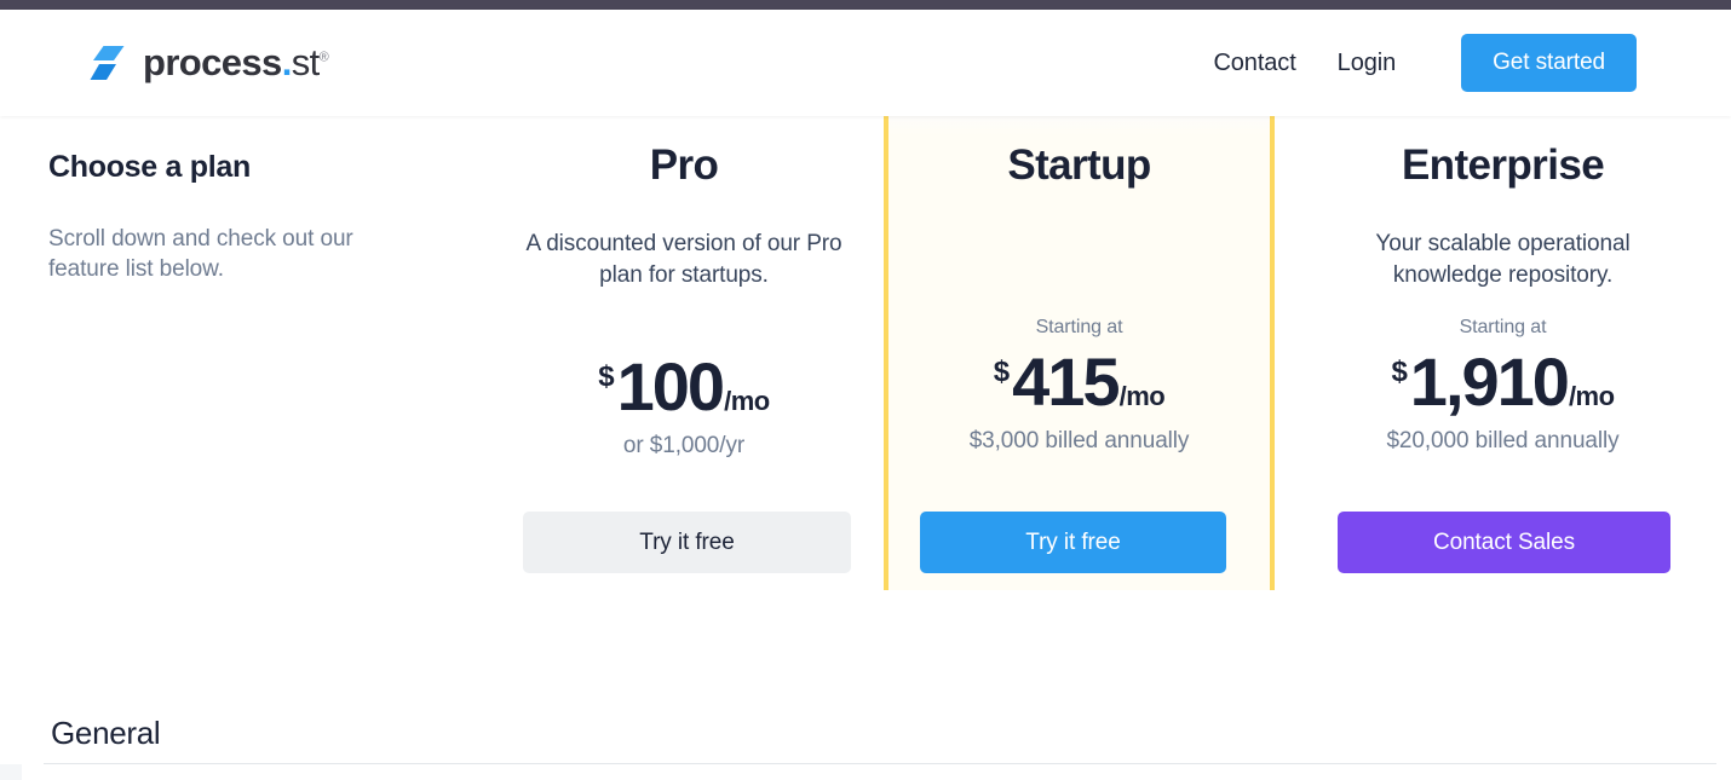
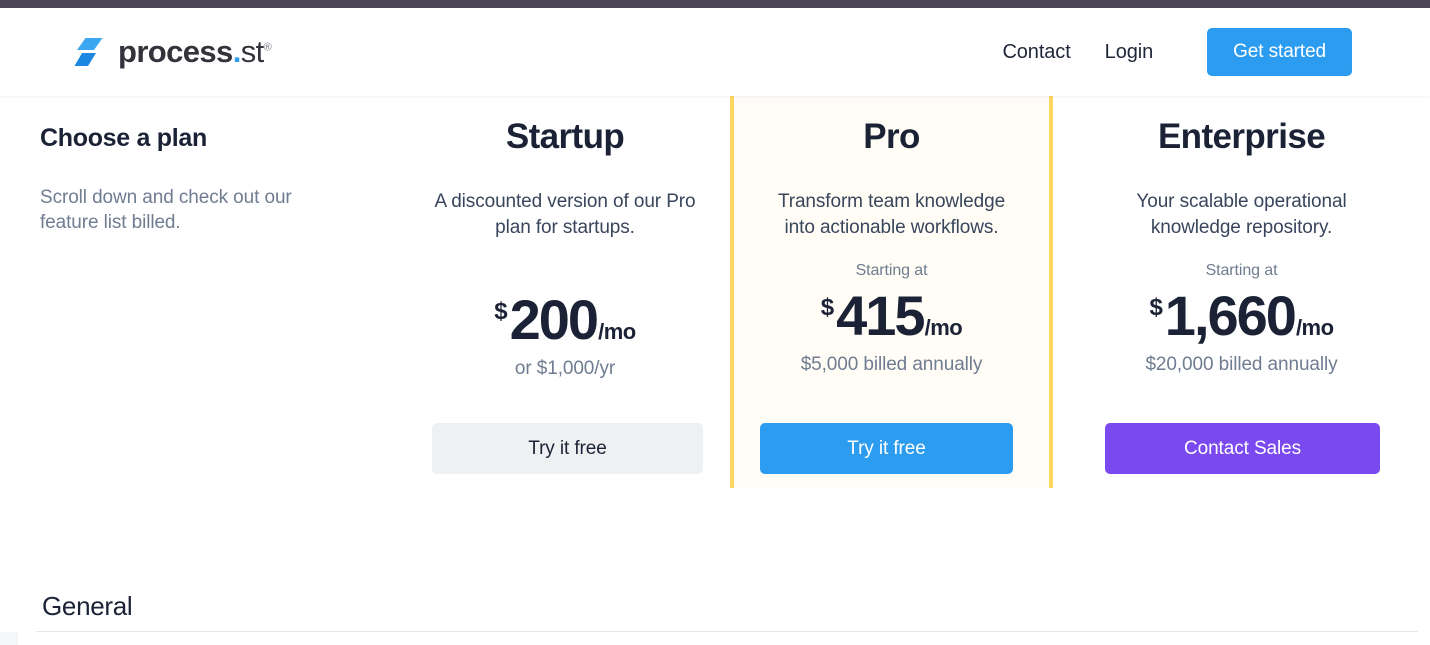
  process.st®
  Contact
  Login
  Get started
  Choose a plan
- Scroll down and check out our feature list below.
+ Scroll down and check out our feature list billed.
- Pro
+ Startup
  A discounted version of our Pro plan for startups.
  $
- 100
+ 200
  /mo
  or $1,000/yr
  Try it free
- Startup
+ Pro
+ Transform team knowledge into actionable workflows.
  Starting at
  $
  415
  /mo
- $3,000 billed annually
+ $5,000 billed annually
  Try it free
  Enterprise
  Your scalable operational knowledge repository.
  Starting at
  $
- 1,910
+ 1,660
  /mo
  $20,000 billed annually
  Contact Sales
  General
